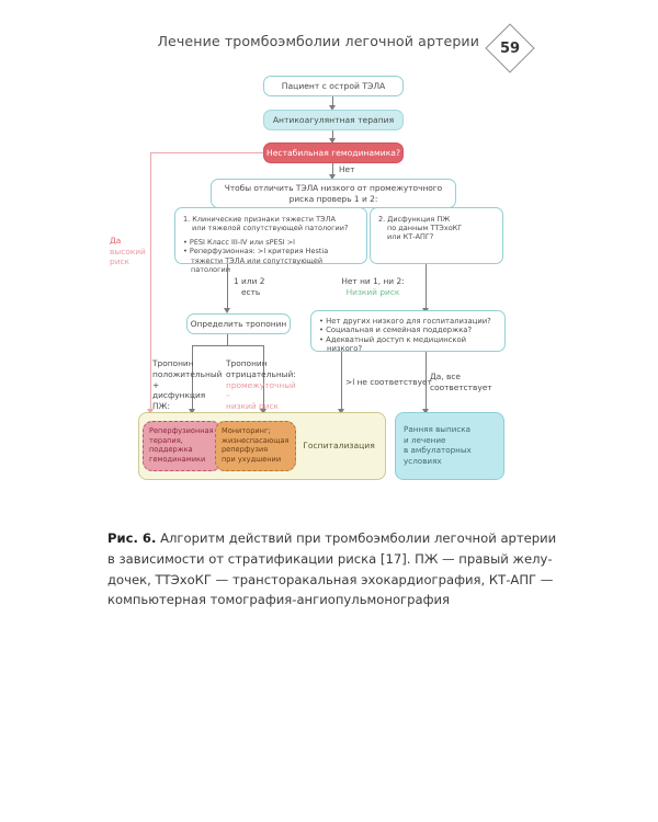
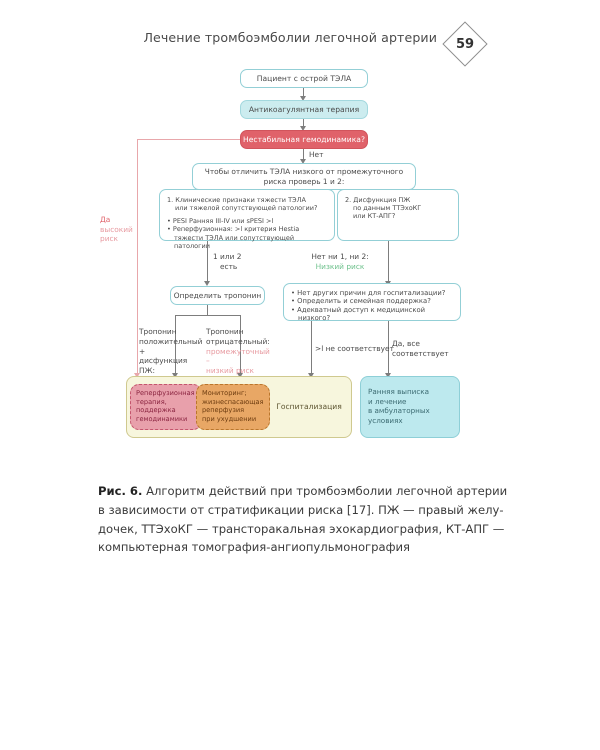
  Лечение тромбоэмболии легочной артерии
  59
  Пациент с острой ТЭЛА
  Антикоагулянтная терапия
  Нестабильная гемодинамика?
  Да
  высокий
  риск
  Нет
  Чтобы отличить ТЭЛА низкого от промежуточного
  риска проверь 1 и 2:
  1. Клинические признаки тяжести ТЭЛА
  или тяжелой сопутствующей патологии?
- • PESI Класс III-IV или sPESI >l
+ • PESI Ранняя III-IV или sPESI >l
  • Реперфузионная: >l критерия Hestia
  тяжести ТЭЛА или сопутствующей патологи
  2. Дисфункция ПЖ
  по данным ТТЭхоКГ
  или КТ-АПГ?
  1 или 2
  есть
  Нет ни 1, ни 2:
  Низкий риск
  Определить тропонин
- • Нет других низкого для госпитализации?
+ • Нет других причин для госпитализации?
- • Социальная и семейная поддержка?
+ • Определить и семейная поддержка?
  • Адекватный доступ к медицинской низкого?
  Тропонин
  положительный +
  дисфункция ПЖ:
  Тропонин
  отрицательный:
  промежуточный –
  низкий риск
  >l не соответствует
  Да, все
  соответствует
  Госпитализация
  Реперфузионная
  терапия,
  поддержка
  гемодинамики
  Мониторинг;
  жизнеспасающая
  реперфузия
  при ухудшении
  Ранняя выписка
  и лечение
  в амбулаторных
  условиях
  Рис. 6. Алгоритм действий при тромбоэмболии легочной артерии в зависимости от стратификации риска [17]. ПЖ — правый желу­очек, ТТЭхоКГ — трансторакальная эхокардиография, КТ-АПГ — компьютерная томография-ангиопульмонография
